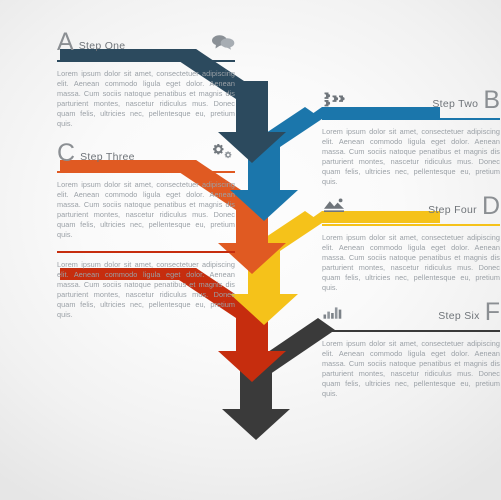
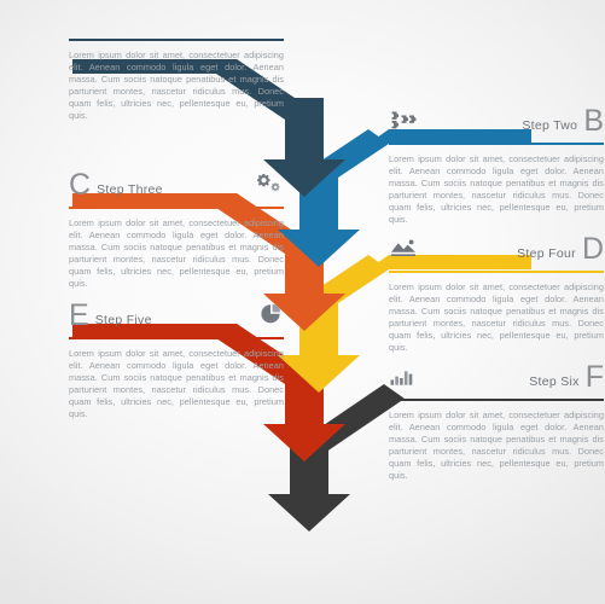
- A
- Step One
  Lorem ipsum dolor sit amet, consectetuer adipiscing elit. Aenean commodo ligula eget dolor. Aenean massa. Cum sociis natoque penatibus et magnis dis parturient montes, nascetur ridiculus mus. Donec quam felis, ultricies nec, pellentesque eu, pretium quis.
  Step Two
  B
  Lorem ipsum dolor sit amet, consectetuer adipiscing elit. Aenean commodo ligula eget dolor. Aenean massa. Cum sociis natoque penatibus et magnis dis parturient montes, nascetur ridiculus mus. Donec quam felis, ultricies nec, pellentesque eu, pretium quis.
  C
  Step Three
  Lorem ipsum dolor sit amet, consectetuer adipiscing elit. Aenean commodo ligula eget dolor. Aenean massa. Cum sociis natoque penatibus et magnis dis parturient montes, nascetur ridiculus mus. Donec quam felis, ultricies nec, pellentesque eu, pretium quis.
  Step Four
  D
  Lorem ipsum dolor sit amet, consectetuer adipiscing elit. Aenean commodo ligula eget dolor. Aenean massa. Cum sociis natoque penatibus et magnis dis parturient montes, nascetur ridiculus mus. Donec quam felis, ultricies nec, pellentesque eu, pretium quis.
+ E
+ Step Five
  Lorem ipsum dolor sit amet, consectetuer adipiscing elit. Aenean commodo ligula eget dolor. Aenean massa. Cum sociis natoque penatibus et magnis dis parturient montes, nascetur ridiculus mus. Donec quam felis, ultricies nec, pellentesque eu, pretium quis.
  Step Six
  F
  Lorem ipsum dolor sit amet, consectetuer adipiscing elit. Aenean commodo ligula eget dolor. Aenean massa. Cum sociis natoque penatibus et magnis dis parturient montes, nascetur ridiculus mus. Donec quam felis, ultricies nec, pellentesque eu, pretium quis.
